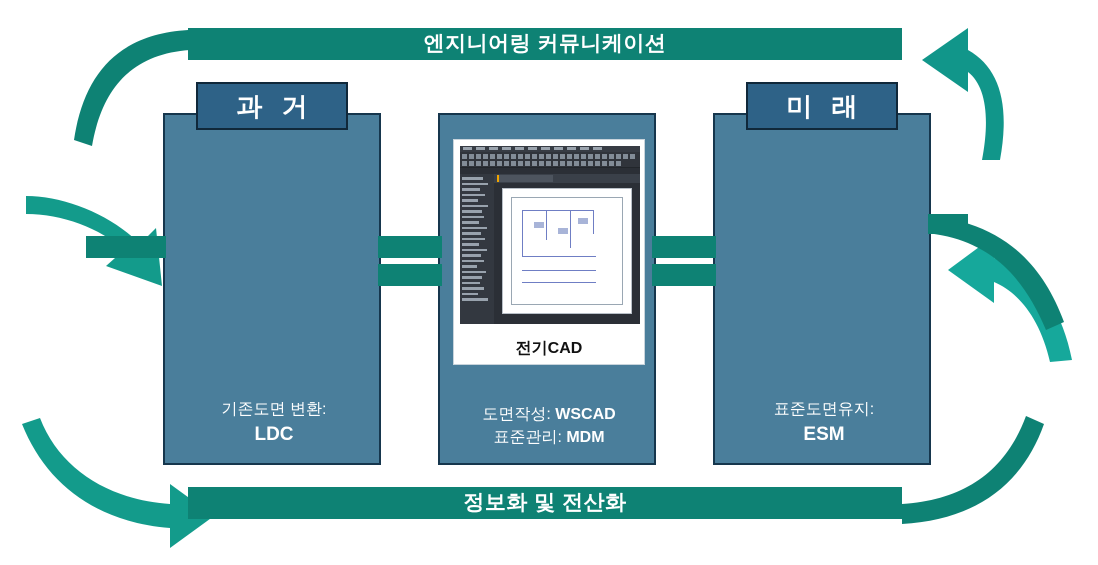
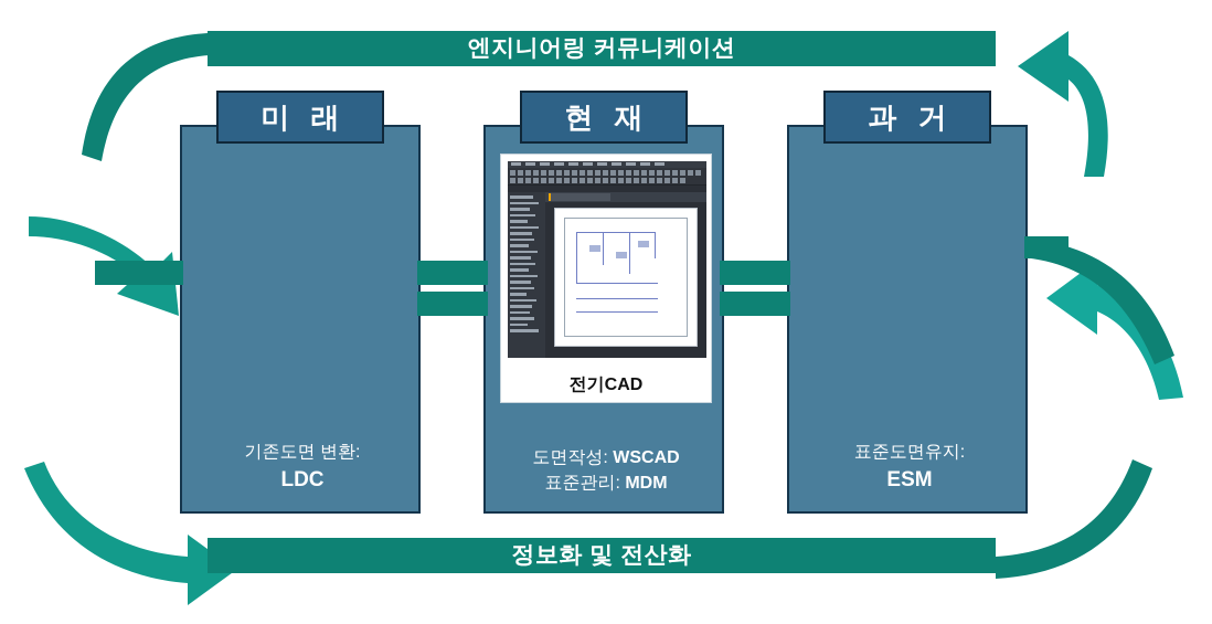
  엔지니어링 커뮤니케이션
- 과 거
+ 미 래
  기존도면 변환:
  LDC
+ 현 재
  전기CAD
  도면작성: WSCAD
  표준관리: MDM
- 미 래
+ 과 거
  표준도면유지:
  ESM
  정보화 및 전산화
